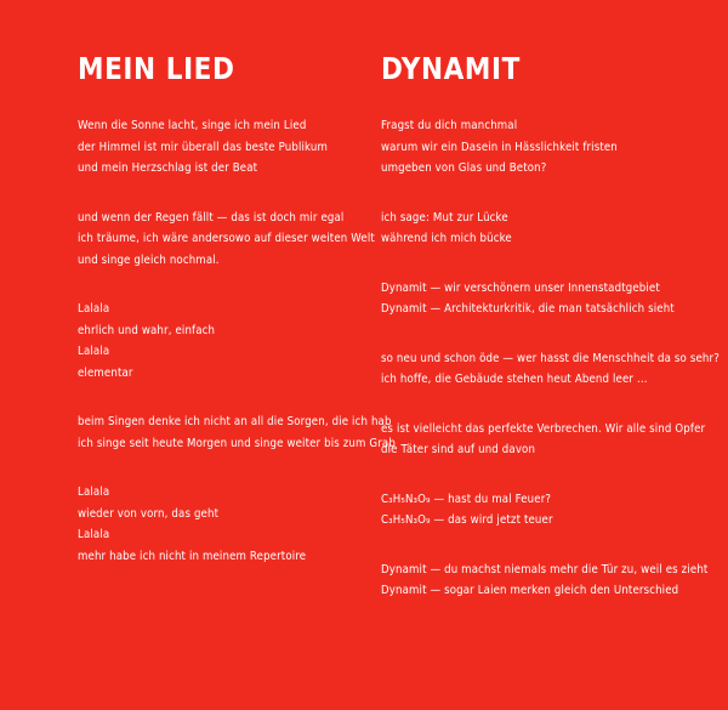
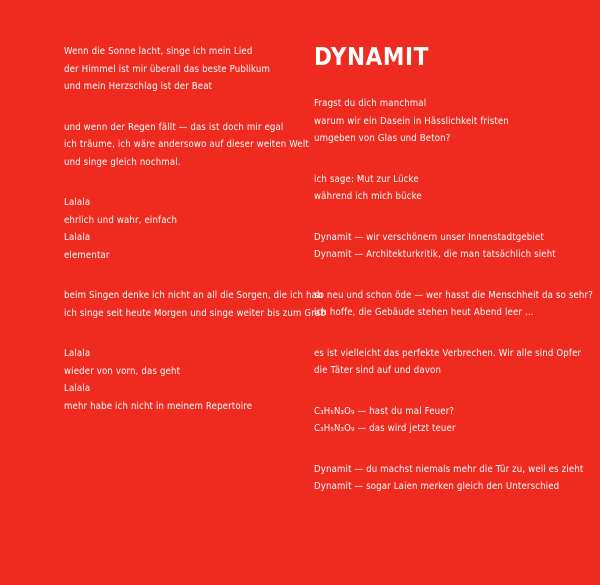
- MEIN LIED
  Wenn die Sonne lacht, singe ich mein Lied
  der Himmel ist mir überall das beste Publikum
  und mein Herzschlag ist der Beat
  und wenn der Regen fällt — das ist doch mir egal
  ich träume, ich wäre andersowo auf dieser weiten Welt
  und singe gleich nochmal.
  Lalala
  ehrlich und wahr, einfach
  Lalala
  elementar
  beim Singen denke ich nicht an all die Sorgen, die ich h
  ich singe seit heute Morgen und singe weiter bis zum G
  Lalala
  wieder von vorn, das geht
  Lalala
  mehr habe ich nicht in meinem Repertoire
  DYNAMIT
  Fragst du dich manchmal
  warum wir ein Dasein in Hässlichkeit fristen
  umgeben von Glas und Beton?
  ich sage: Mut zur Lücke
  während ich mich bücke
  Dynamit — wir verschönern unser Innenstadtgebiet
  Dynamit — Architekturkritik, die man tatsächlich sieht
  so neu und schon öde — wer hasst die Menschheit da so sehr?
  ich hoffe, die Gebäude stehen heut Abend leer ...
  es ist vielleicht das perfekte Verbrechen. Wir alle sind Opfer
  die Täter sind auf und davon
  C₃H₅N₃O₉ — hast du mal Feuer?
  C₃H₅N₃O₉ — das wird jetzt teuer
  Dynamit — du machst niemals mehr die Tür zu, weil es zieht
  Dynamit — sogar Laien merken gleich den Unterschied
